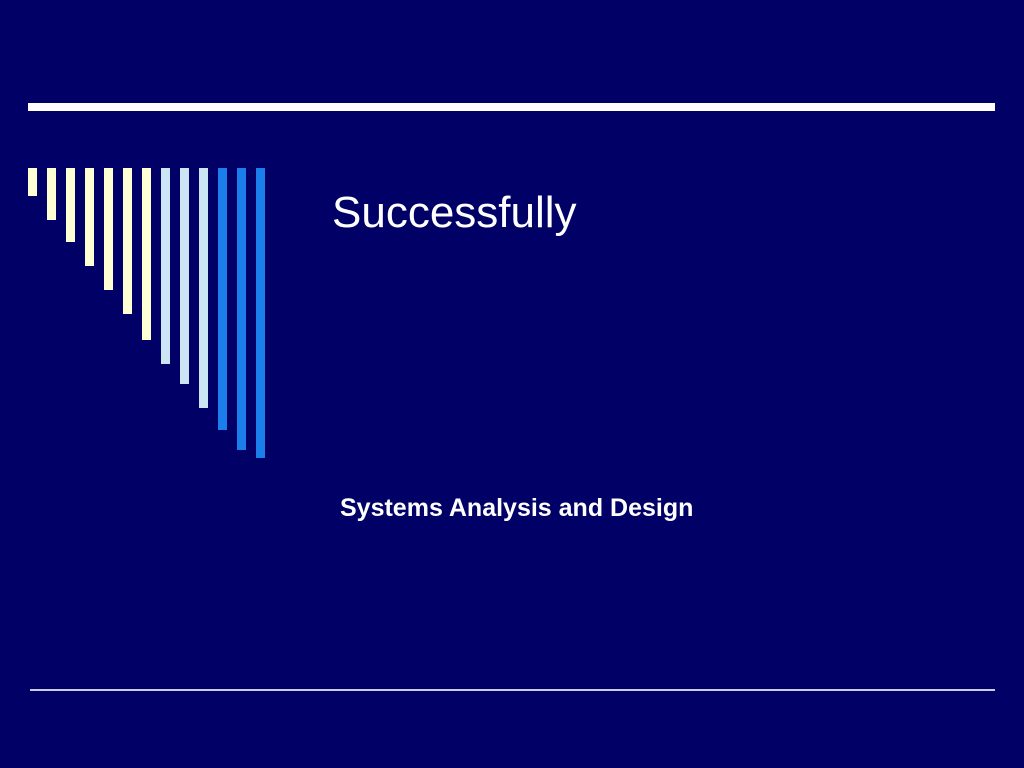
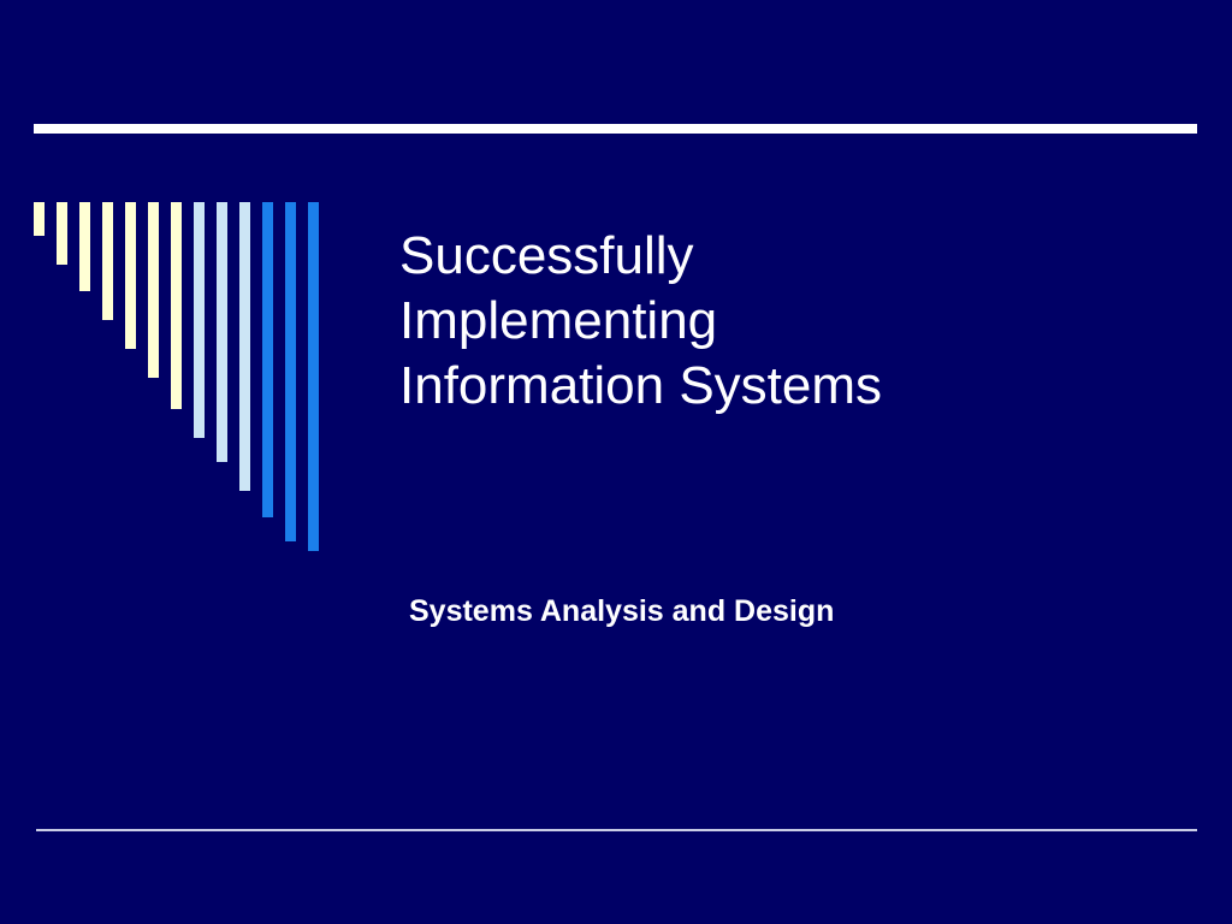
  Successfully
+ Implementing
+ Information Systems
  Systems Analysis and Design
